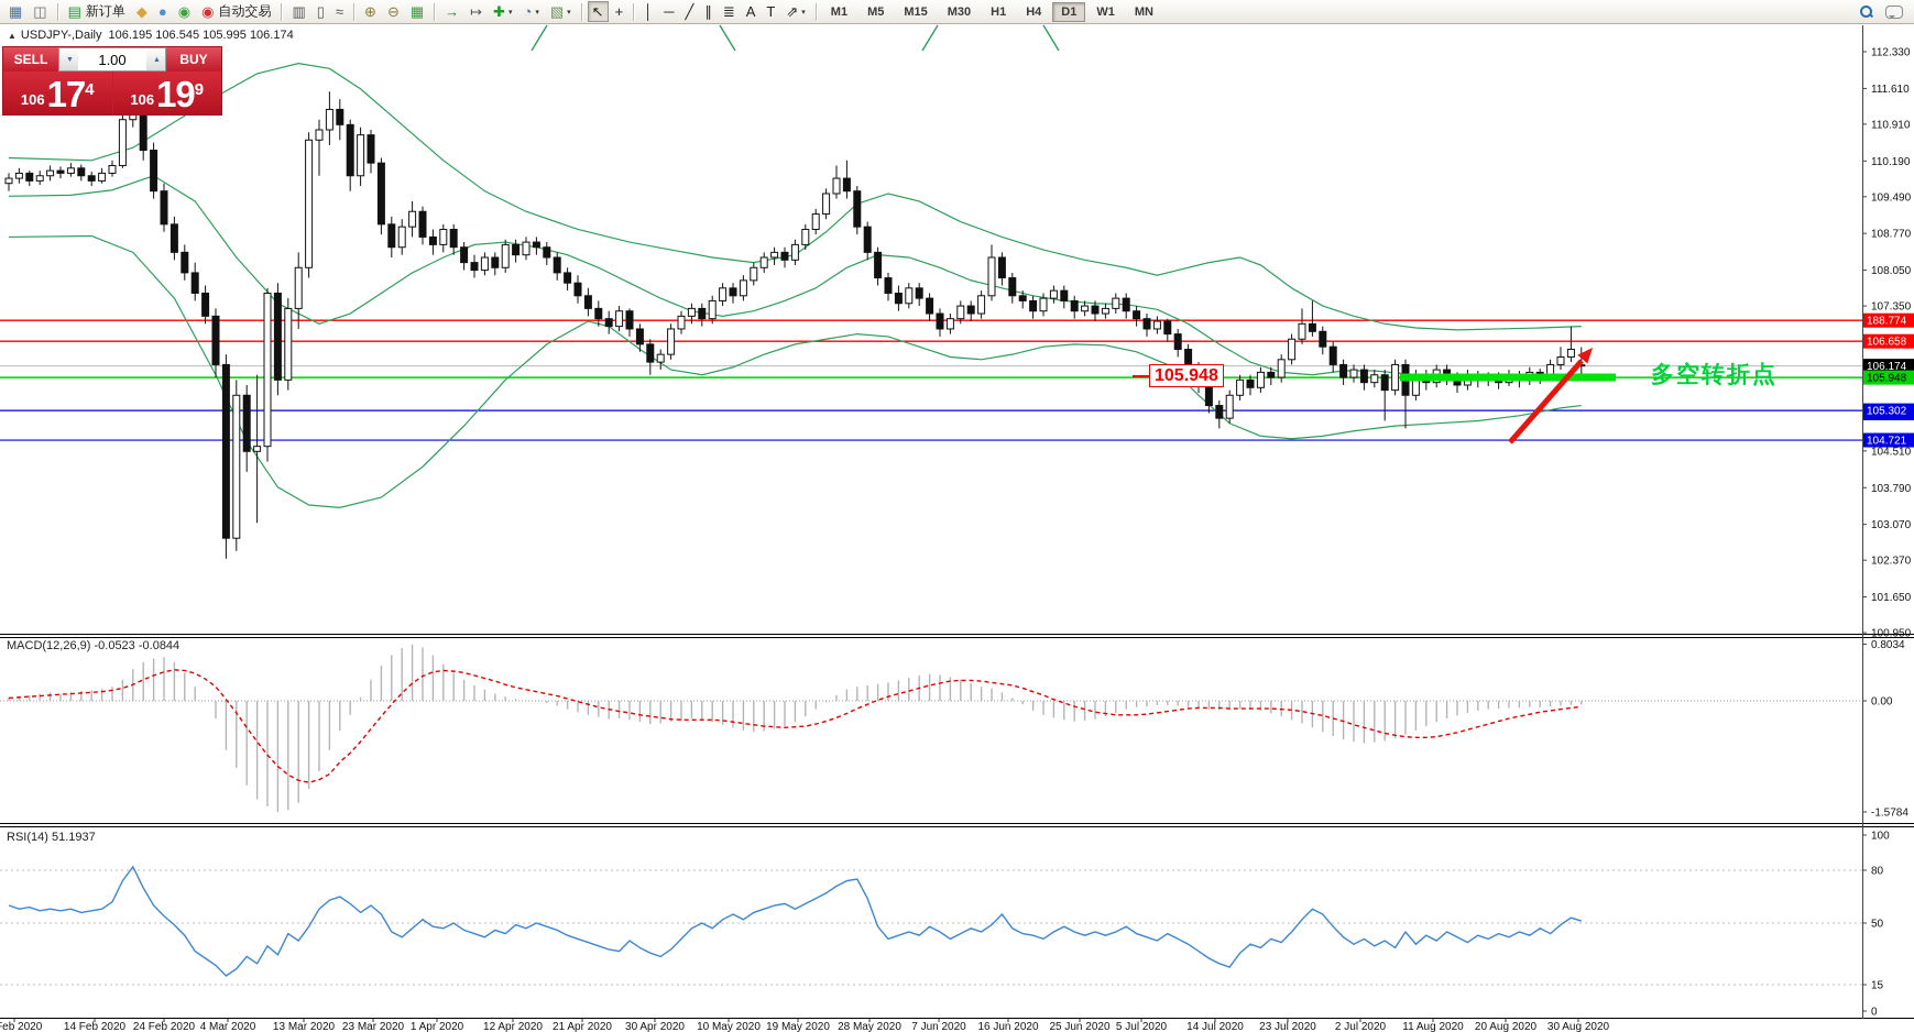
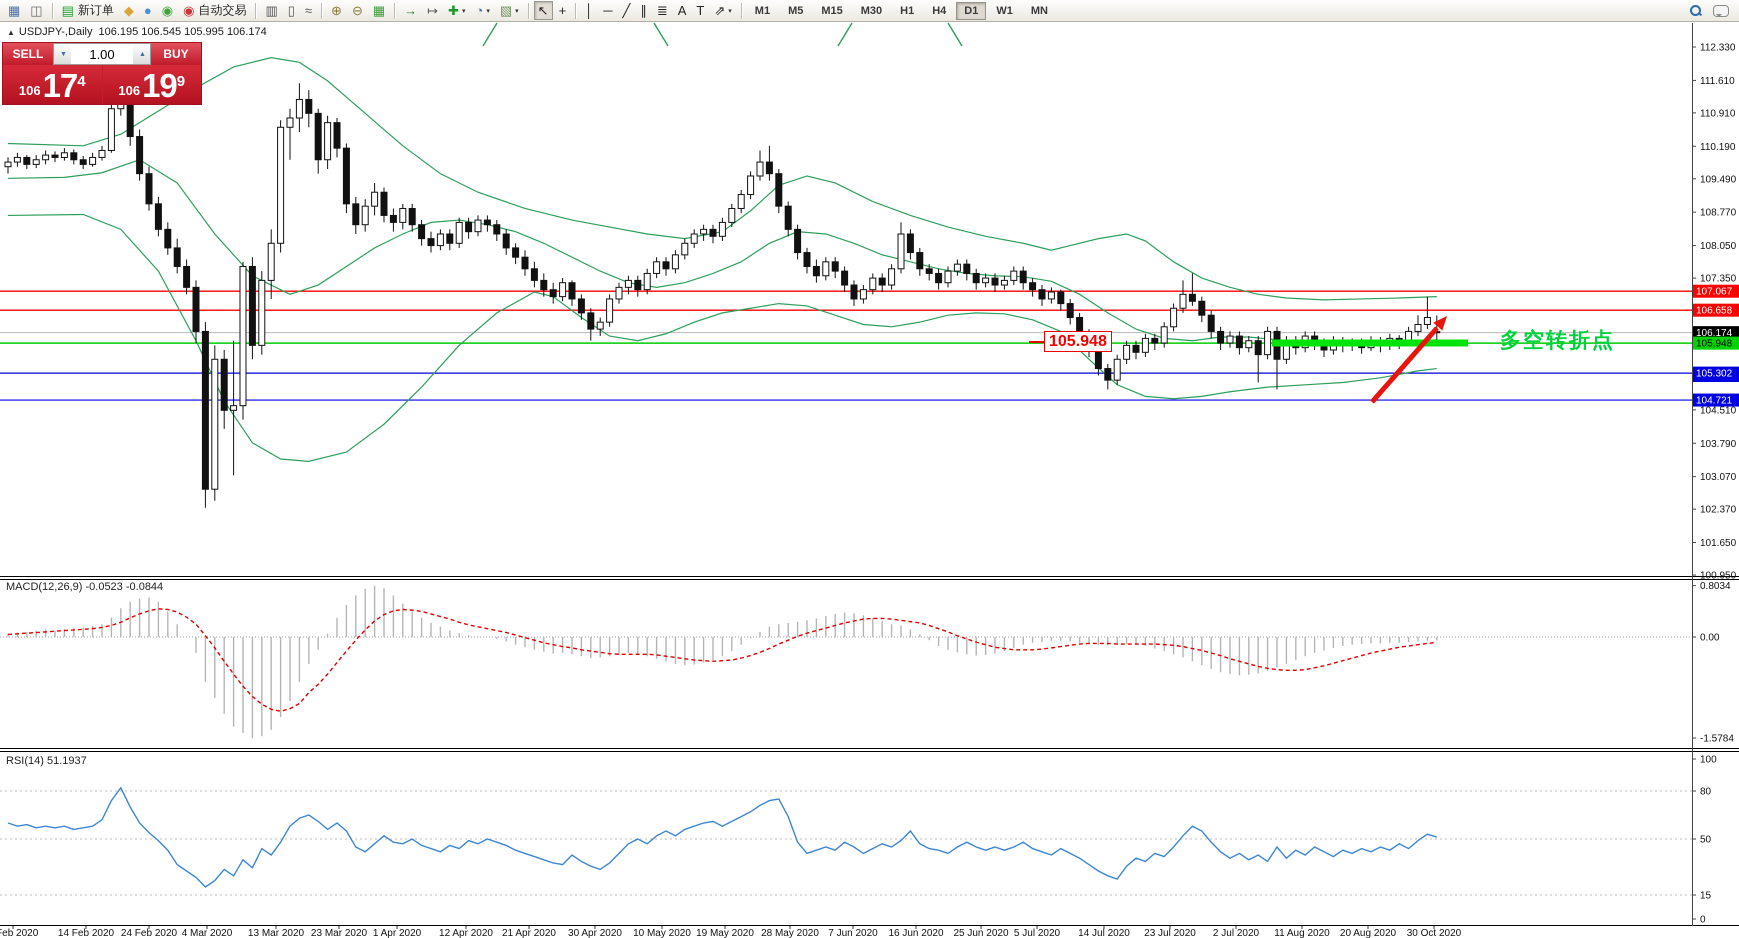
  ▦
  ◫
  ▤
  新订单
  ◆
  ●
  ◉
  ◉
  自动交易
  ▥
  ▯
  ≈
  ⊕
  ⊖
  ▦
  →
  ↦
  ✚
  ◔
  ▧
  ↖
  +
  │
  ─
  ╱
  ∥
  ≣
  A
  T
  ⇗
  M1
  M5
  M15
  M30
  H1
  H4
  D1
  W1
  MN
  ▲ USDJPY-,Daily 106.195 106.545 105.995 106.174
  SELL
  1.00
  BUY
  106
  17
  4
  106
  19
  9
  MACD(12,26,9) -0.0523 -0.0844
  RSI(14) 51.1937
  105.948
  多空转折点
  112.330
  111.610
  110.910
  110.190
  109.490
  108.770
  108.050
  107.350
  104.510
  103.790
  103.070
  102.370
  101.650
  100.950
- 188.774
+ 107.067
  106.658
  106.174
  105.948
  105.302
  104.721
  0.8034
  0.00
  -1.5784
  100
  80
  50
  15
  0
  eb 2020
  14 Feb 2020
  24 Feb 2020
  4 Mar 2020
  13 Mar 2020
  23 Mar 2020
  1 Apr 2020
  12 Apr 2020
  21 Apr 2020
  30 Apr 2020
  10 May 2020
  19 May 2020
  28 May 2020
  7 Jun 2020
  16 Jun 2020
  25 Jun 2020
  5 Jul 2020
  14 Jul 2020
  23 Jul 2020
  2 Jul 2020
  11 Aug 2020
  20 Aug 2020
- 30 Aug 2020
+ 30 Oct 2020
